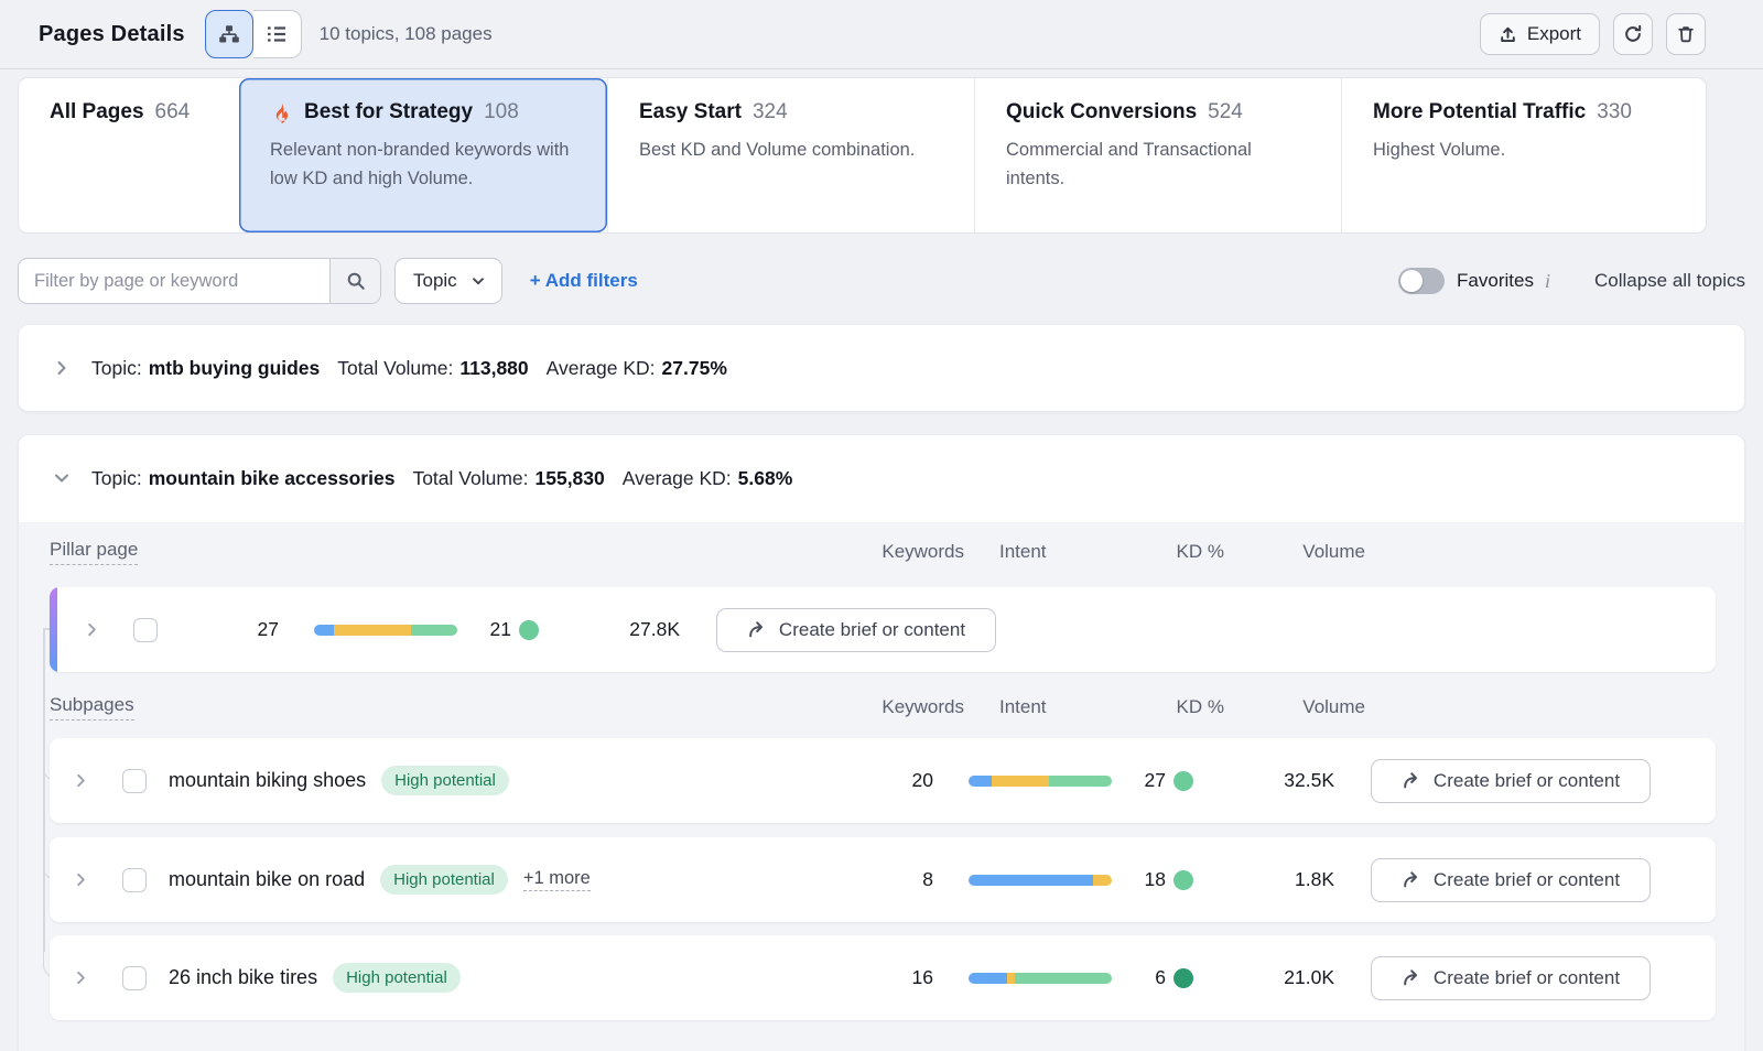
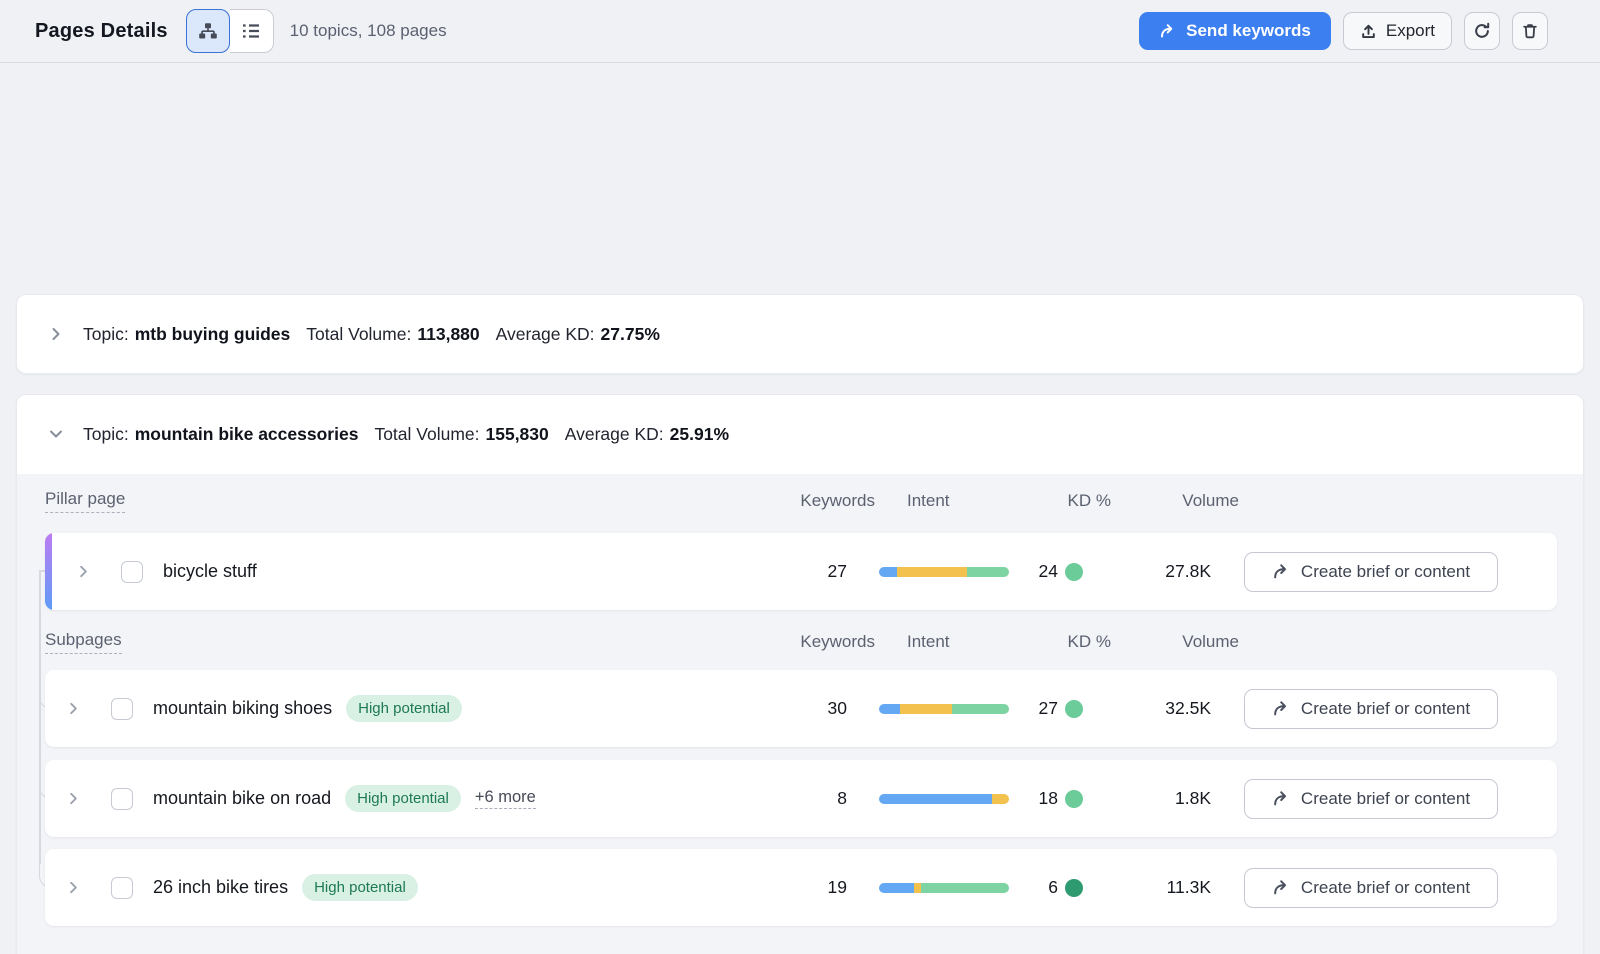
  Pages Details
  10 topics, 108 pages
+ Send keywords
  Export
- All Pages
- 664
- Best for Strategy
- 108
- Relevant non-branded keywords with low KD and high Volume.
- Easy Start
- 324
- Best KD and Volume combination.
- Quick Conversions
- 524
- Commercial and Transactional intents.
- More Potential Traffic
- 330
- Highest Volume.
- Filter by page or keyword
- Topic
- + Add filters
- Favorites
- i
- Collapse all topics
  Topic:
  mtb buying guides
  Total Volume:
  113,880
  Average KD:
  27.75%
  Topic:
  mountain bike accessories
  Total Volume:
  155,830
  Average KD:
- 5.68%
+ 25.91%
  Pillar page
  Keywords
  Intent
  KD %
  Volume
+ bicycle stuff
  27
- 21
+ 24
  27.8K
  Create brief or content
  Subpages
  Keywords
  Intent
  KD %
  Volume
  mountain biking shoes
  High potential
- 20
+ 30
  27
  32.5K
  Create brief or content
  mountain bike on road
  High potential
- +1 more
+ +6 more
  8
  18
  1.8K
  Create brief or content
  26 inch bike tires
  High potential
- 16
+ 19
  6
- 21.0K
+ 11.3K
  Create brief or content
